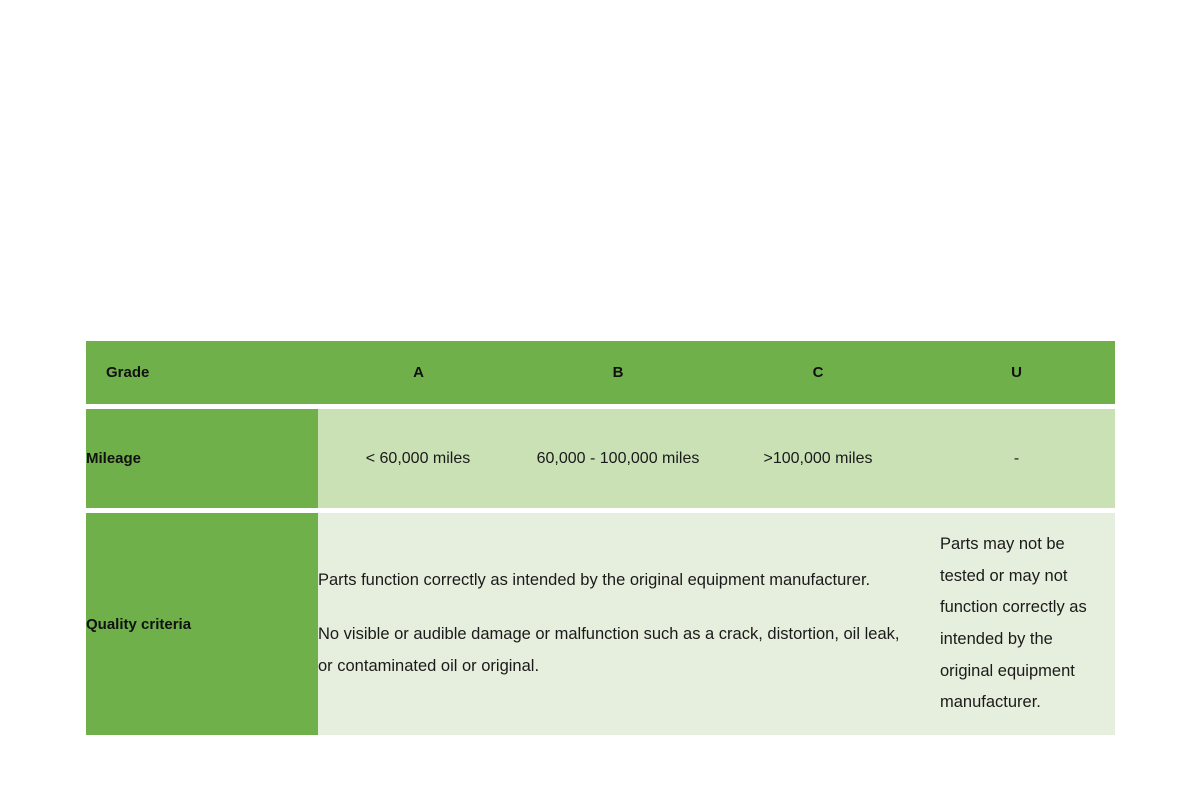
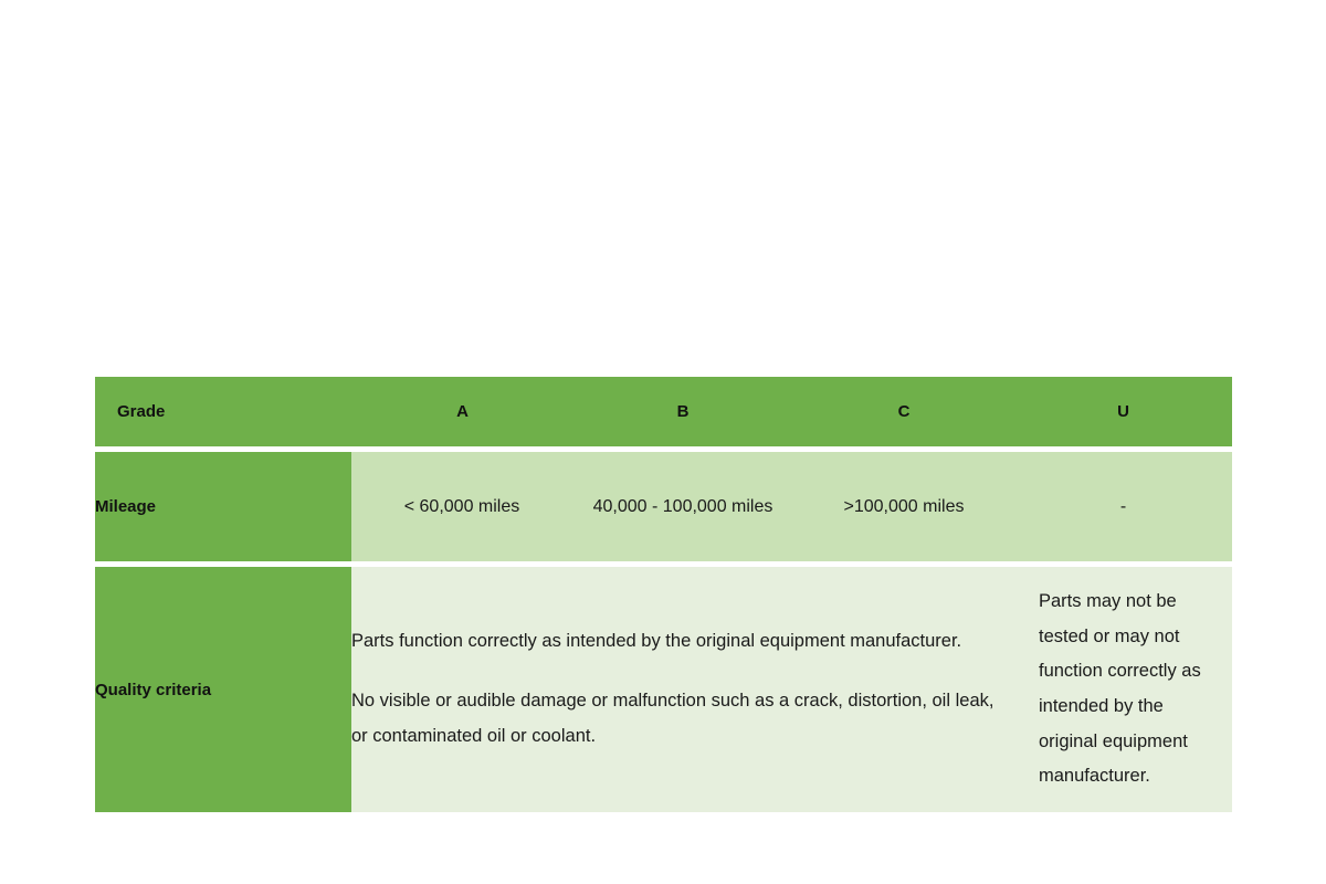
  Grade	A	B	C	U
- Mileage	< 60,000 miles	60,000 - 100,000 miles	>100,000 miles	-
+ Mileage	< 60,000 miles	40,000 - 100,000 miles	>100,000 miles	-
- Quality criteria	Parts function correctly as intended by the original equipment manufacturer. No visible or audible damage or malfunction such as a crack, distortion, oil leak, or contaminated oil or original.	Parts may not be tested or may not function correctly as intended by the original equipment manufacturer.
+ Quality criteria	Parts function correctly as intended by the original equipment manufacturer. No visible or audible damage or malfunction such as a crack, distortion, oil leak, or contaminated oil or coolant.	Parts may not be tested or may not function correctly as intended by the original equipment manufacturer.
